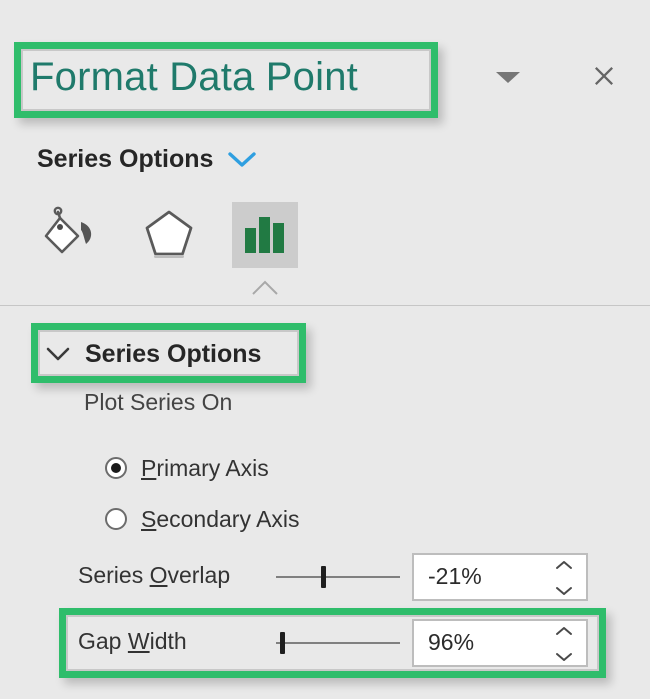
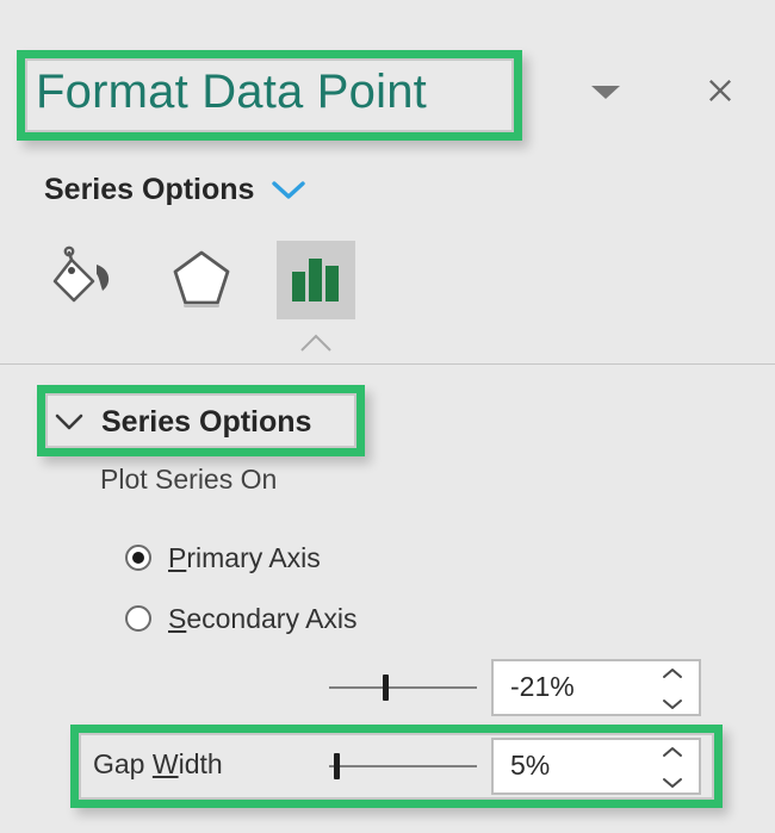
  Format Data Point
  Series Options
  Series Options
  Plot Series On
  Primary Axis
  Secondary Axis
- Series Overlap
  -21%
  Gap Width
- 96%
+ 5%
